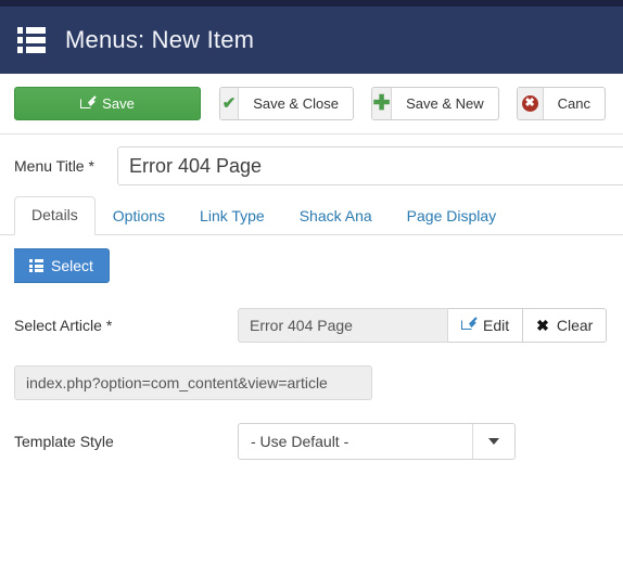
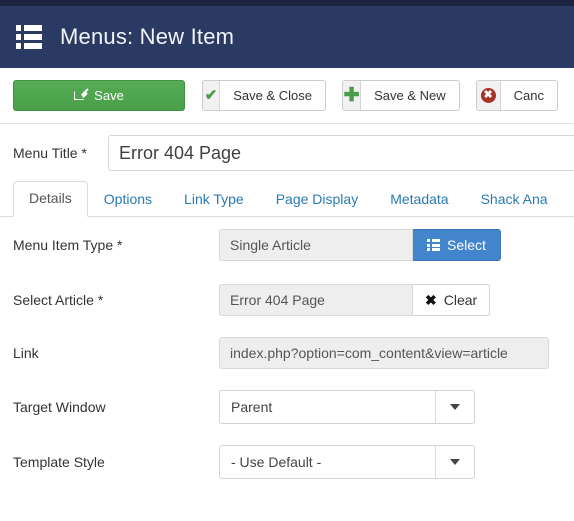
  Menus: New Item
  Save
  ✔
  Save & Close
  ✚
  Save & New
  ✖
  Canc
  Menu Title *
  Error 404 Page
  Details
  Options
  Link Type
- Shack Ana
+ Page Display
+ Metadata
- Page Display
+ Shack Ana
+ Menu Item Type *
+ Single Article
  Select
  Select Article *
  Error 404 Page
- Edit
  ✖
  Clear
+ Link
  index.php?option=com_content&view=article
+ Target Window
+ Parent
  Template Style
  - Use Default -
